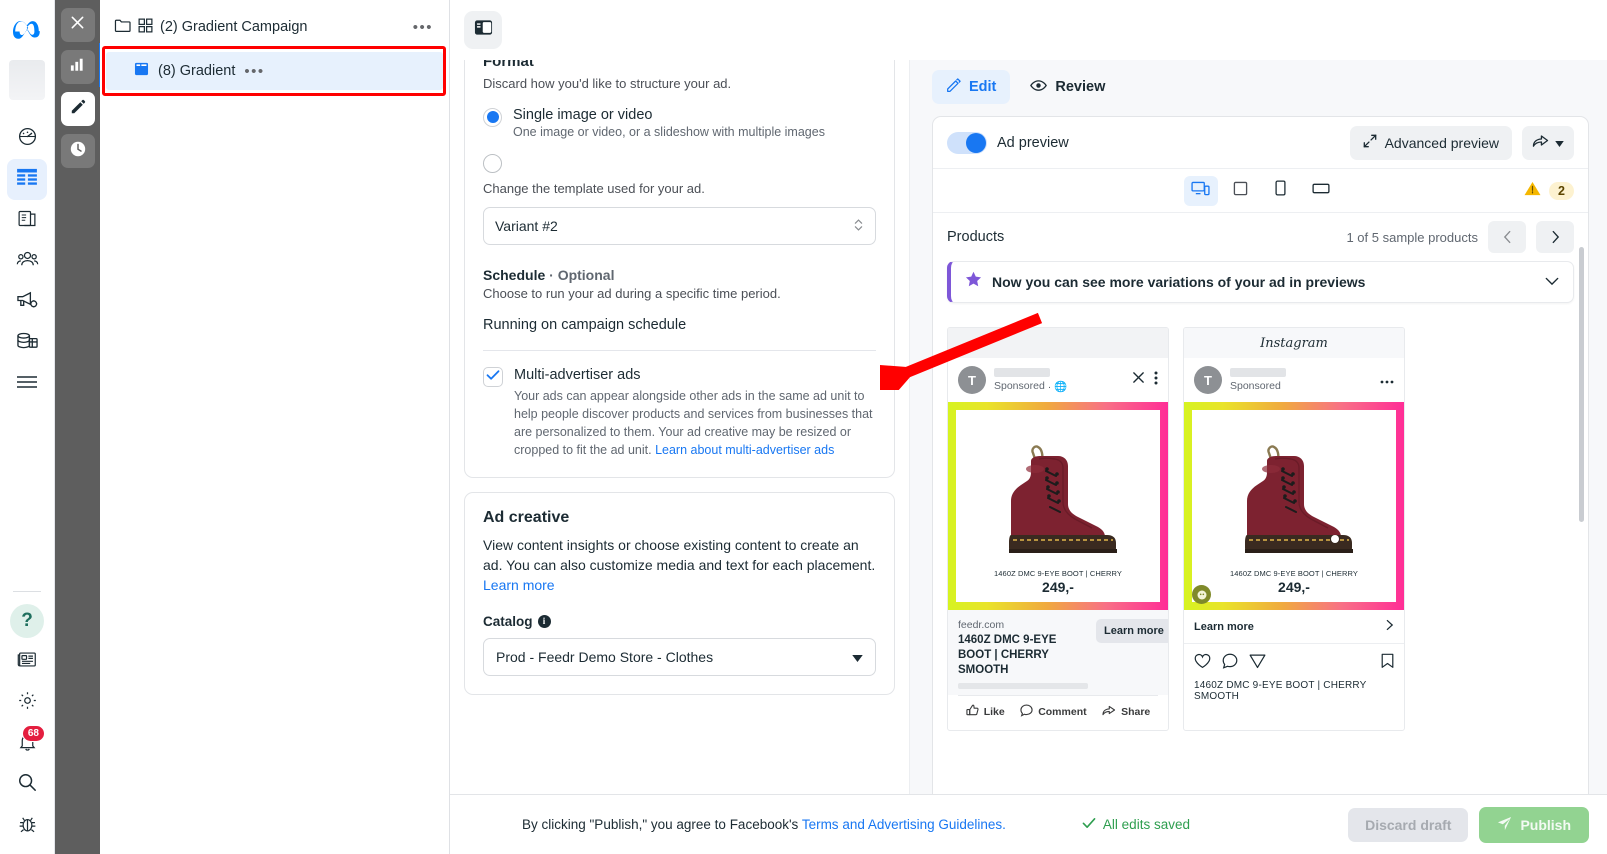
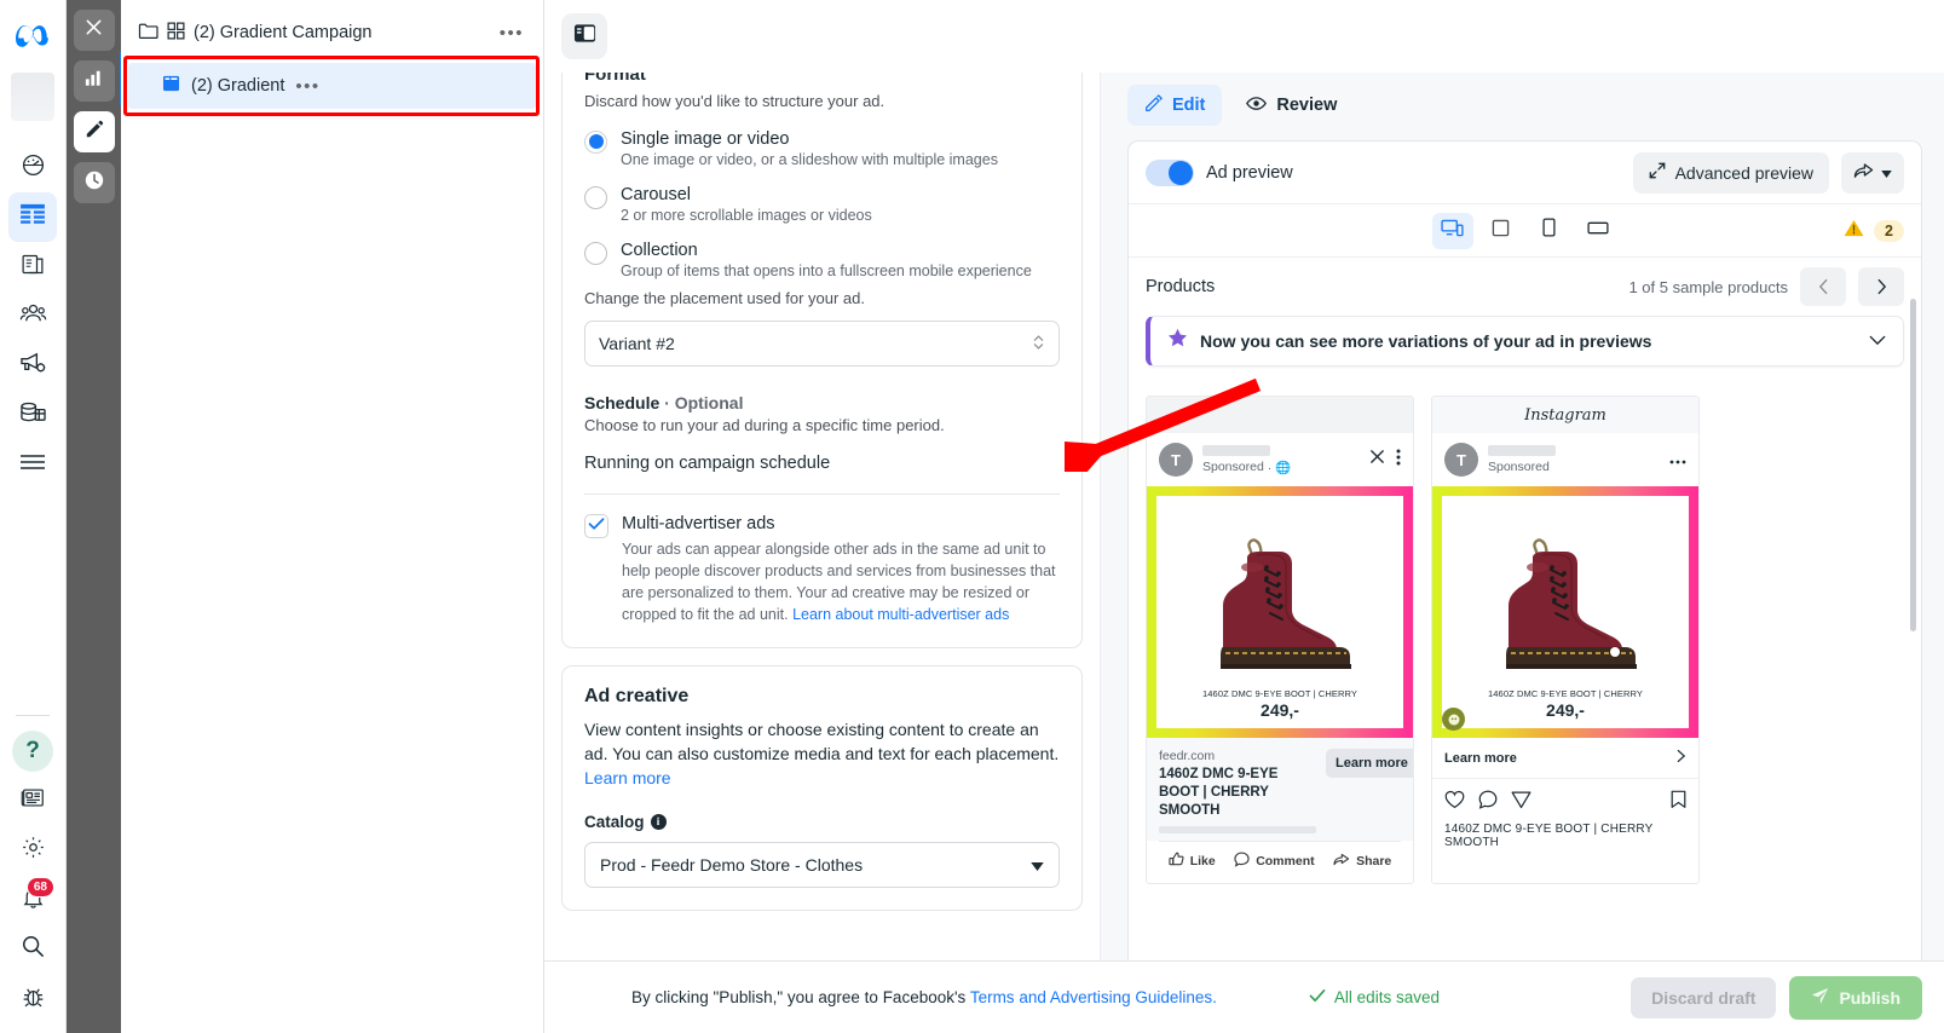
  ?
  68
  (2) Gradient Campaign
  •••
- (8) Gradient
+ (2) Gradient
  •••
  Format
  Discard how you'd like to structure your ad.
  Single image or video
  One image or video, or a slideshow with multiple images
+ Carousel
+ 2 or more scrollable images or videos
+ Collection
+ Group of items that opens into a fullscreen mobile experience
- Change the template used for your ad.
+ Change the placement used for your ad.
  Variant #2
  Schedule · Optional
  Choose to run your ad during a specific time period.
  Running on campaign schedule
  Multi-advertiser ads
  Your ads can appear alongside other ads in the same ad unit to help people discover products and services from businesses that are personalized to them. Your ad creative may be resized or cropped to fit the ad unit. Learn about multi-advertiser ads
  Ad creative
  View content insights or choose existing content to create an ad. You can also customize media and text for each placement. Learn more
  Catalog
  i
  Prod - Feedr Demo Store - Clothes
  Edit
  Review
  Ad preview
  Advanced preview
  2
  Products
  1 of 5 sample products
  Now you can see more variations of your ad in previews
  T
  Sponsored
  · 🌐
  1460Z DMC 9-EYE BOOT | CHERRY
  249,-
  feedr.com
  1460Z DMC 9-EYE BOOT | CHERRY SMOOTH
  Learn more
  Like
  Comment
  Share
  Instagram
  T
  Sponsored
  1460Z DMC 9-EYE BOOT | CHERRY
  249,-
  Learn more
  1460Z DMC 9-EYE BOOT | CHERRY SMOOTH
  By clicking "Publish," you agree to Facebook's Terms and Advertising Guidelines.
  All edits saved
  Discard draft
  Publish
